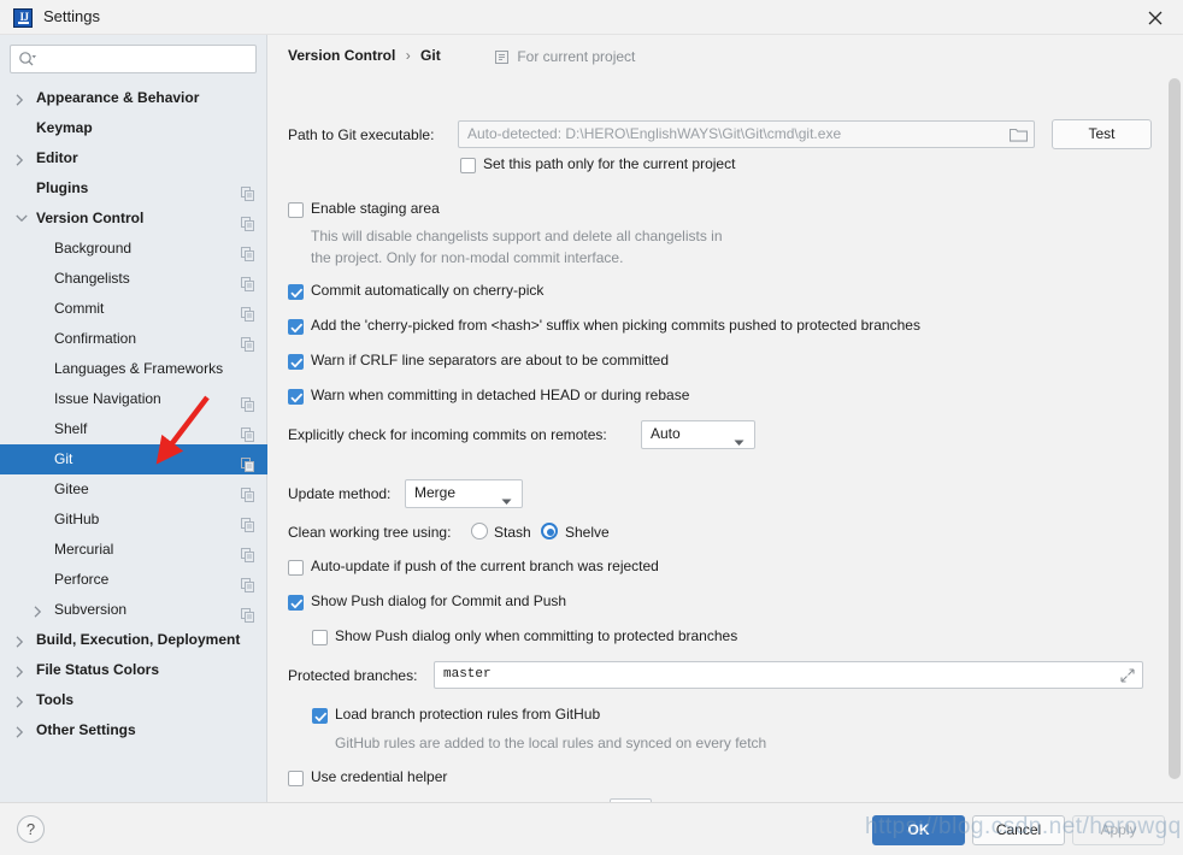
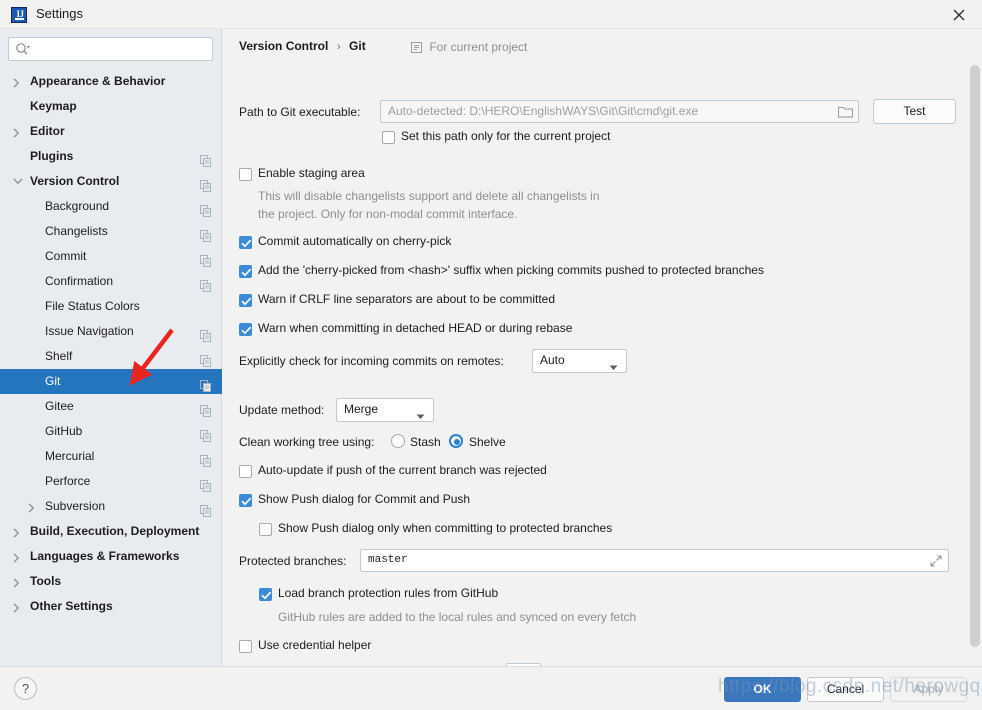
  IJ
  Settings
  Appearance & Behavior
  Keymap
  Editor
  Plugins
  Version Control
  Background
  Changelists
  Commit
  Confirmation
- Languages & Frameworks
+ File Status Colors
  Issue Navigation
  Shelf
  Git
  Gitee
  GitHub
  Mercurial
  Perforce
  Subversion
  Build, Execution, Deployment
- File Status Colors
+ Languages & Frameworks
  Tools
  Other Settings
  Version Control › Git
  For current project
  Path to Git executable:
  Auto-detected: D:\HERO\EnglishWAYS\Git\Git\cmd\git.exe
  Test
  Set this path only for the current project
  Enable staging area
  This will disable changelists support and delete all changelists in
  the project. Only for non-modal commit interface.
  Commit automatically on cherry-pick
  Add the 'cherry-picked from <hash>' suffix when picking commits pushed to protected branches
  Warn if CRLF line separators are about to be committed
  Warn when committing in detached HEAD or during rebase
  Explicitly check for incoming commits on remotes:
  Auto
  Update method:
  Merge
  Clean working tree using:
  Stash
  Shelve
  Auto-update if push of the current branch was rejected
  Show Push dialog for Commit and Push
  Show Push dialog only when committing to protected branches
  Protected branches:
  master
  Load branch protection rules from GitHub
  GitHub rules are added to the local rules and synced on every fetch
  Use credential helper
  ?
  OK
  Cancel
  Apply
  https://blog.csdn.net/herowgq
